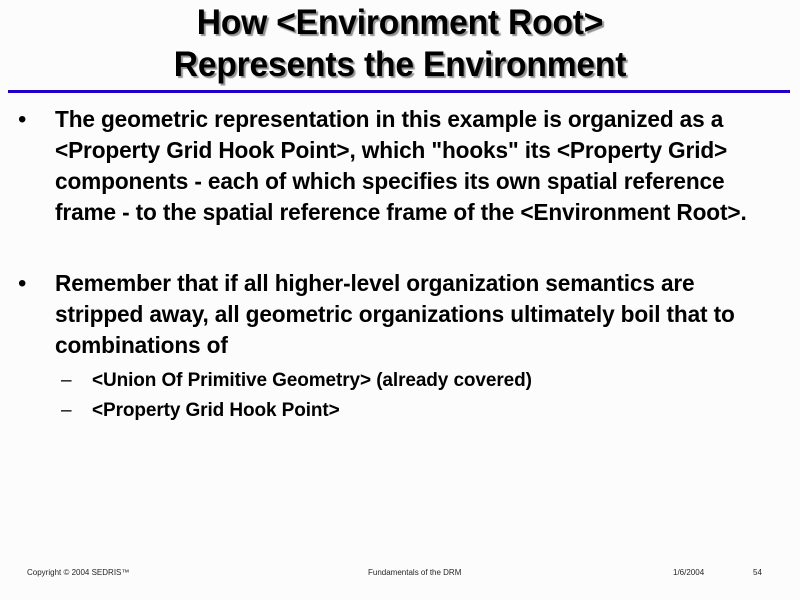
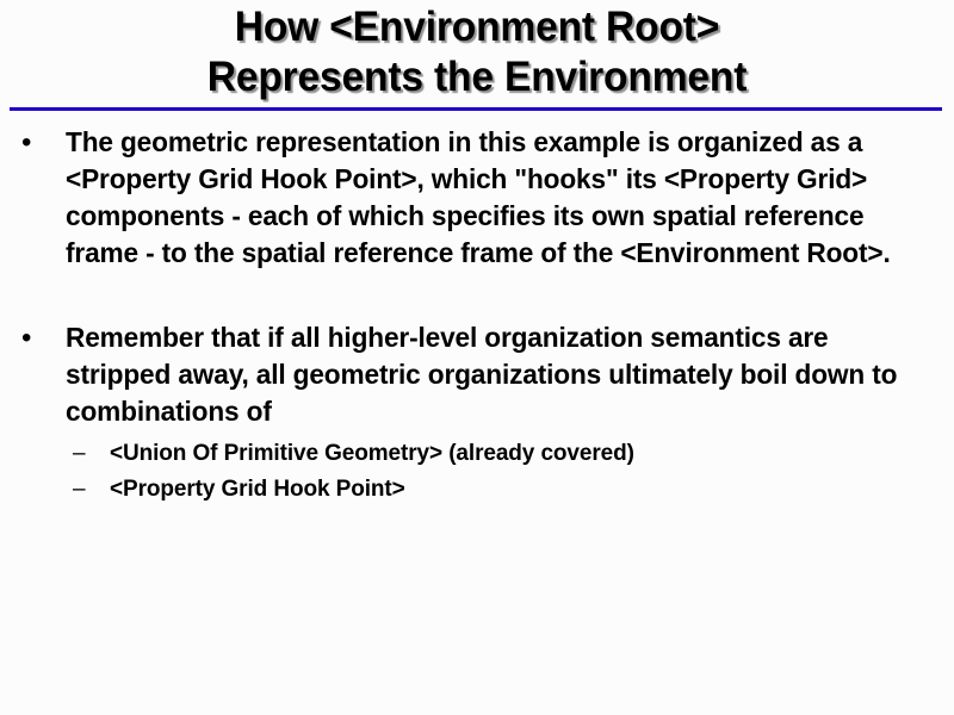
  How <Environment Root>
  Represents the Environment
  •
  The geometric representation in this example is organized as a <Property Grid Hook Point>, which "hooks" its <Property Grid> components - each of which specifies its own spatial reference frame - to the spatial reference frame of the <Environment Root>.
  •
- Remember that if all higher-level organization semantics are stripped away, all geometric organizations ultimately boil that to combinations of
+ Remember that if all higher-level organization semantics are stripped away, all geometric organizations ultimately boil down to combinations of
  –
  <Union Of Primitive Geometry> (already covered)
  –
  <Property Grid Hook Point>
- Copyright © 2004 SEDRIS™
- Fundamentals of the DRM
- 1/6/2004
- 54
